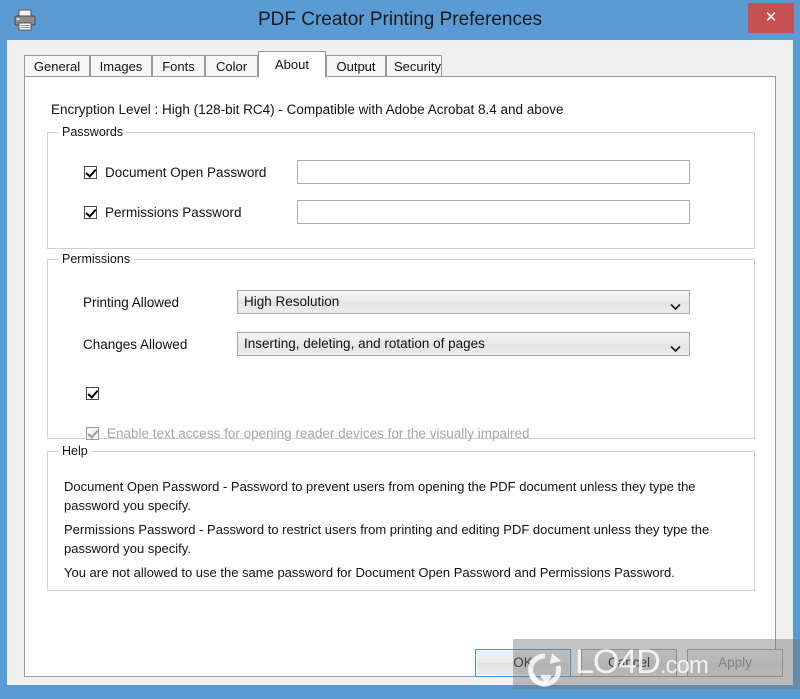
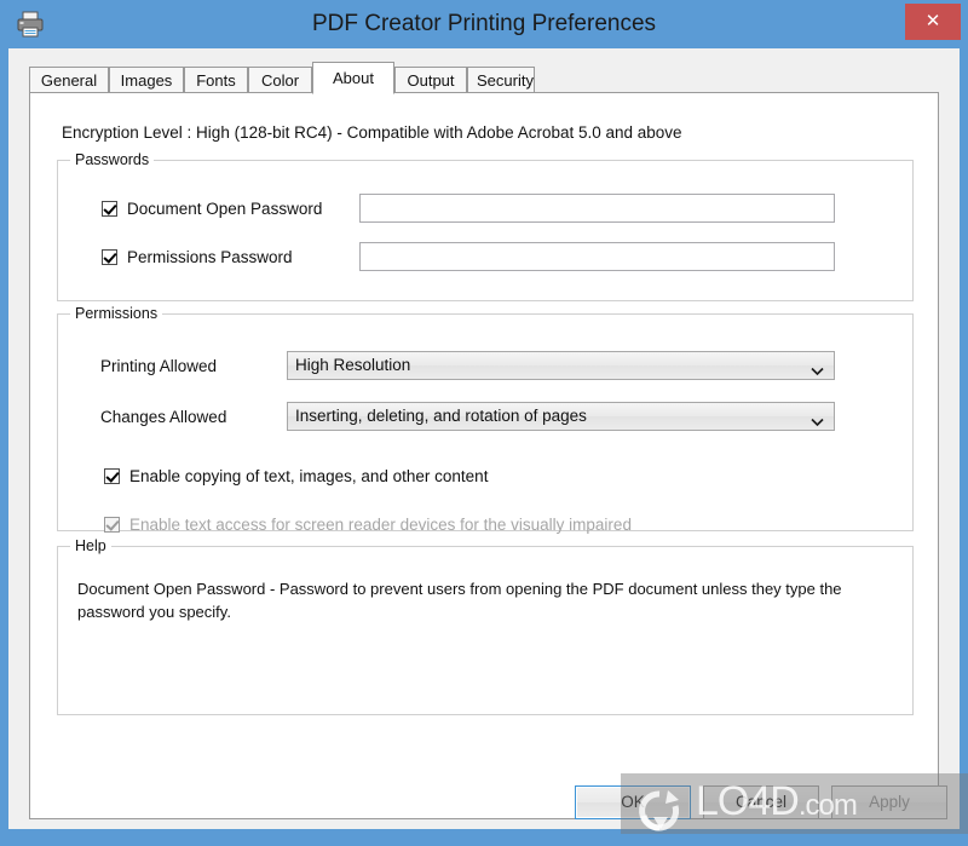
  PDF Creator Printing Preferences
  ✕
  General
  Images
  Fonts
  Color
  About
  Output
  Security
- Encryption Level : High (128-bit RC4) - Compatible with Adobe Acrobat 8.4 and above
+ Encryption Level : High (128-bit RC4) - Compatible with Adobe Acrobat 5.0 and above
  Passwords
  Document Open Password
  Permissions Password
  Permissions
  Printing Allowed
  High Resolution
  Changes Allowed
  Inserting, deleting, and rotation of pages
+ Enable copying of text, images, and other content
- Enable text access for opening reader devices for the visually impaired
+ Enable text access for screen reader devices for the visually impaired
  Help
  Document Open Password - Password to prevent users from opening the PDF document unless they type the password you specify.
- Permissions Password - Password to restrict users from printing and editing PDF document unless they type the password you specify.
- You are not allowed to use the same password for Document Open Password and Permissions Password.
  OK
  Cancel
  Apply
  LO4D.com
